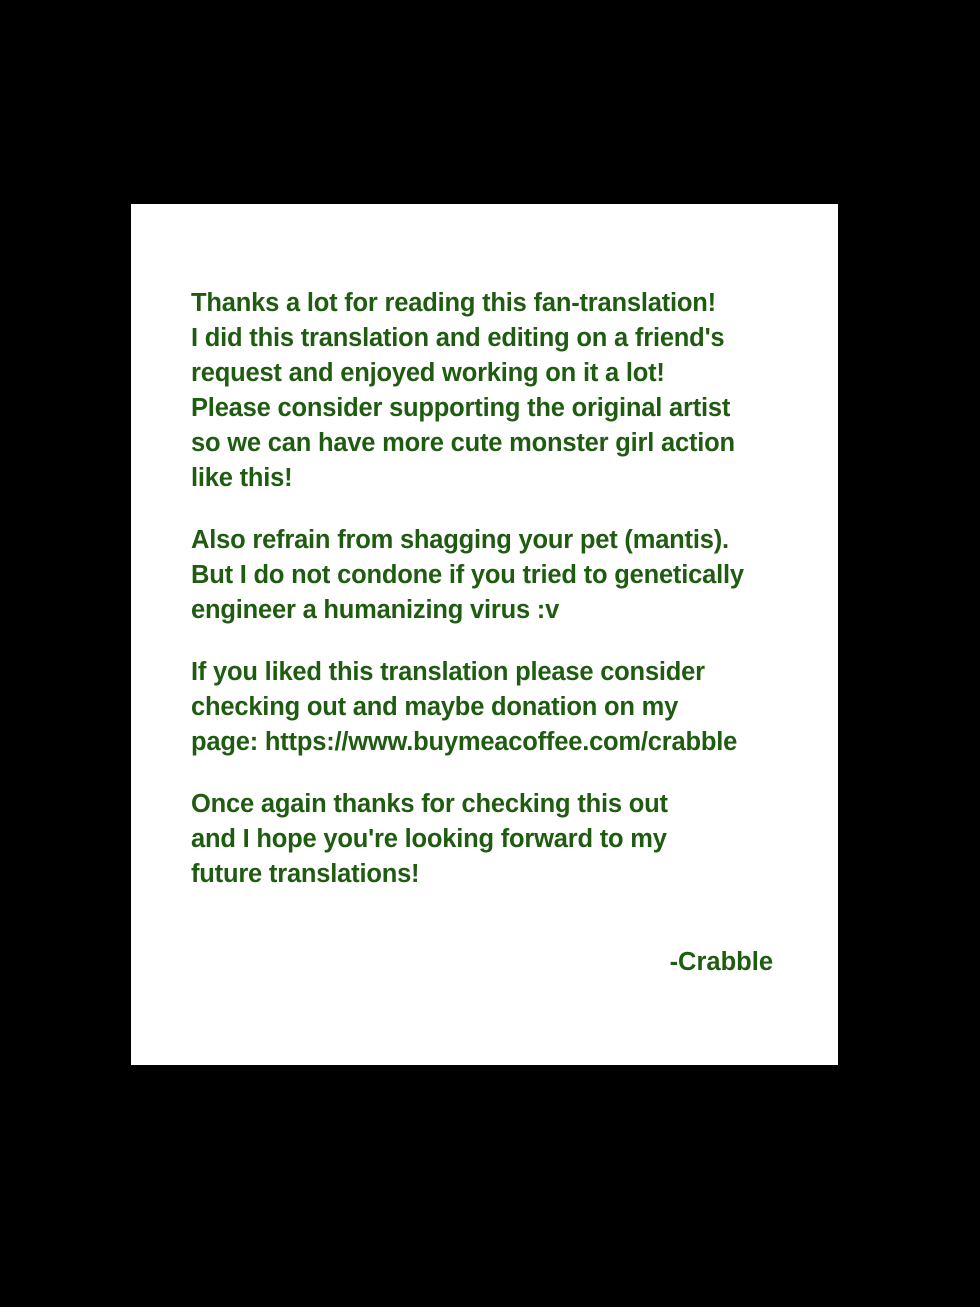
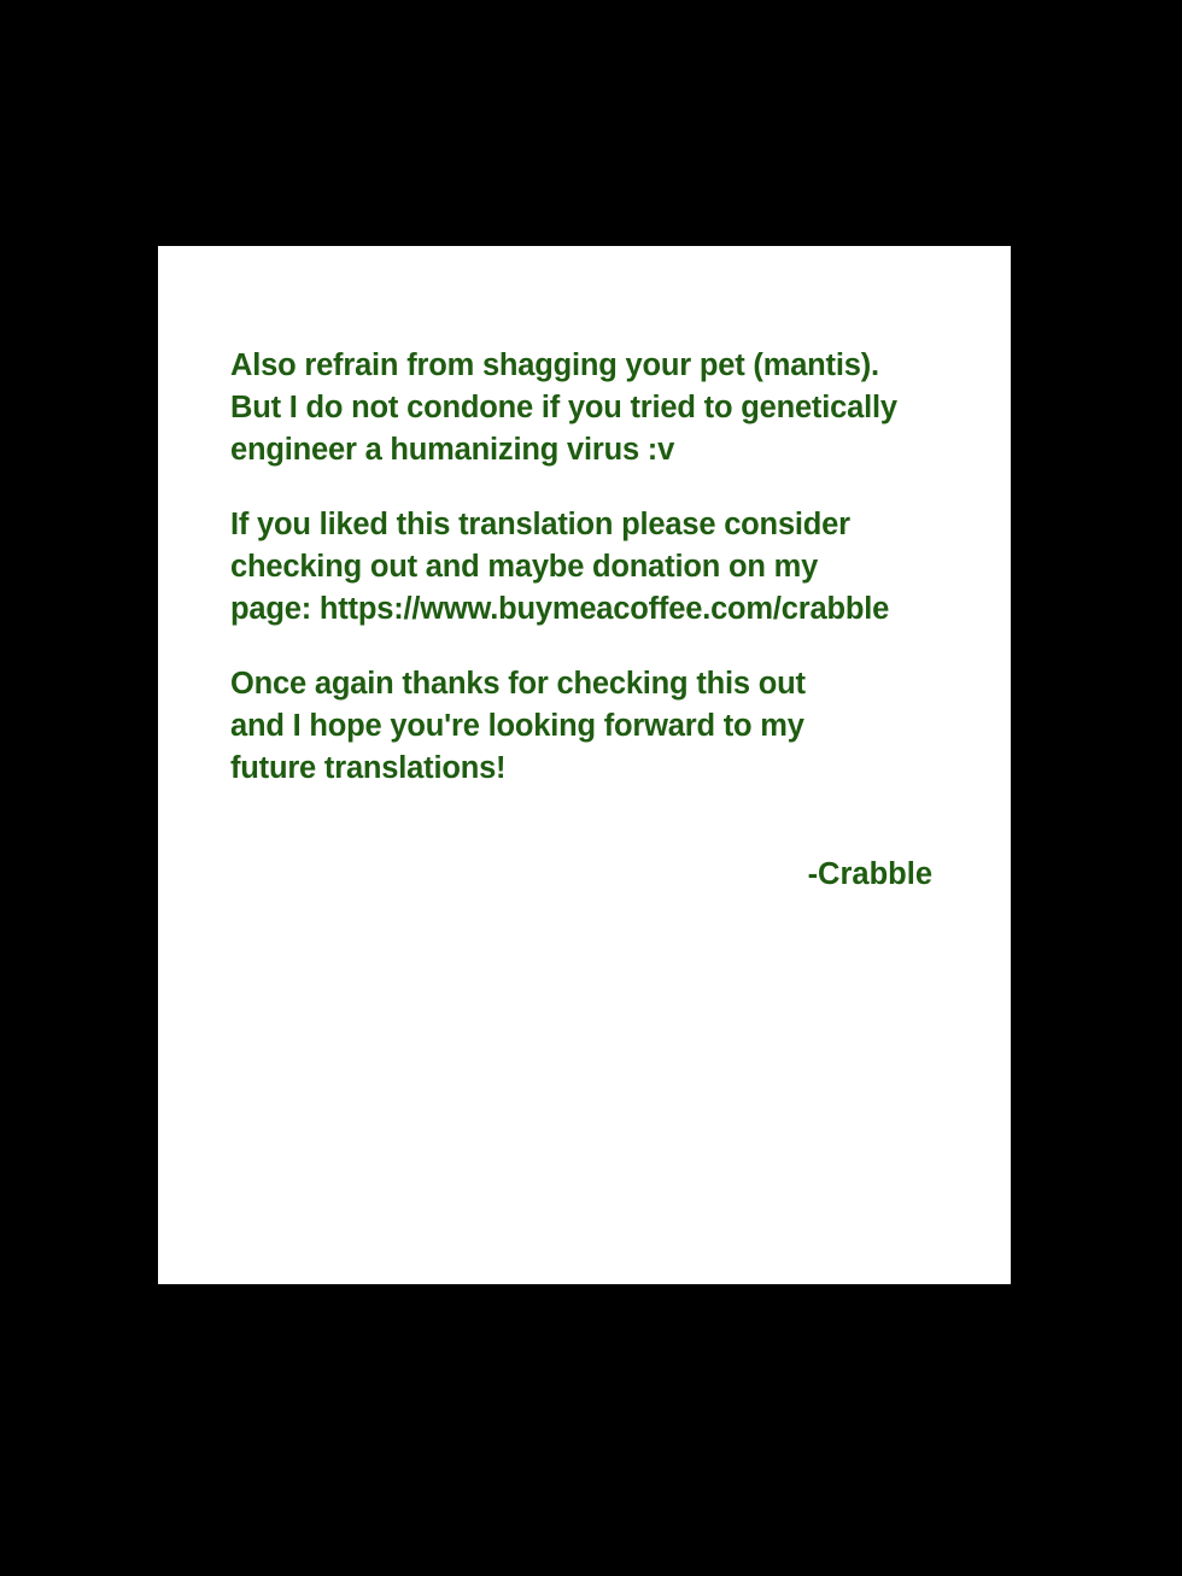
- Thanks a lot for reading this fan-translation!
- I did this translation and editing on a friend's
- request and enjoyed working on it a lot!
- Please consider supporting the original artist
- so we can have more cute monster girl action
- like this!
  Also refrain from shagging your pet (mantis).
  But I do not condone if you tried to genetically
  engineer a humanizing virus :v
  If you liked this translation please consider
  checking out and maybe donation on my
  page: https://www.buymeacoffee.com/crabble
  Once again thanks for checking this out
  and I hope you're looking forward to my
  future translations!
  -Crabble
